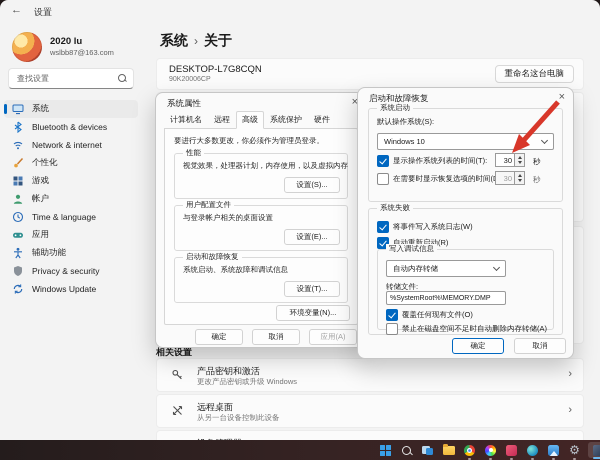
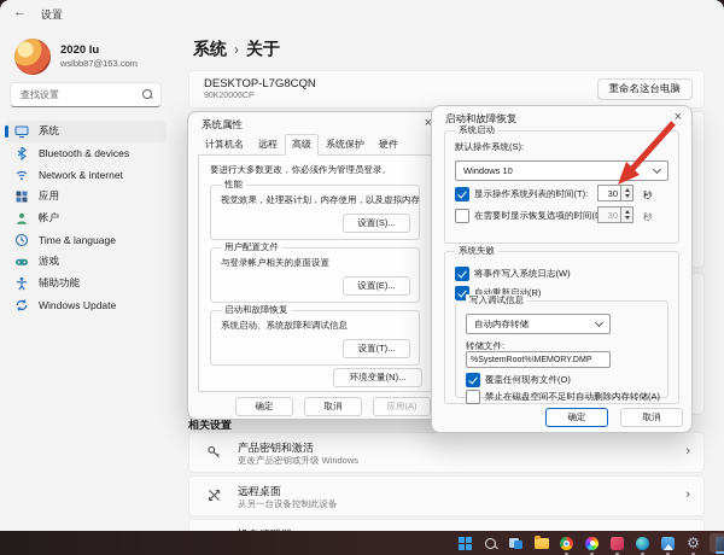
  ←
  设置
  2020 lu
  wslbb87@163.com
  查找设置
  系统
  Bluetooth & devices
  Network & internet
- 个性化
- 游戏
+ 应用
  帐户
  Time & language
- 应用
+ 游戏
  辅助功能
- Privacy & security
  Windows Update
  系统 › 关于
  DESKTOP-L7G8CQN
  重命名这台电脑
  相关设置
  产品密钥和激活
  更改产品密钥或升级 Windows
  ›
  远程桌面
  从另一台设备控制此设备
  ›
  系统属性
  ×
  计算机名
  远程
  高级
  系统保护
  硬件
  要进行大多数更改，你必须作为管理员登录。
  性能
  视觉效果，处理器计划，内存使用，以及虚拟内存
  设置(S)...
  用户配置文件
  与登录帐户相关的桌面设置
  设置(E)...
  启动和故障恢复
  系统启动、系统故障和调试信息
  设置(T)...
  环境变量(N)...
  确定
  取消
  应用(A)
  启动和故障恢复
  ×
  系统启动
  默认操作系统(S):
  Windows 10
  显示操作系统列表的时间(T):
  30
  秒
  在需要时显示恢复选项的时间(
  30
  秒
  系统失败
  将事件写入系统日志(W)
  自动重新启动(R)
  写入调试信息
  自动内存转储
  转储文件:
  %SystemRoot%\MEMORY.DMP
  覆盖任何现有文件(O)
  禁止在磁盘空间不足时自动删除内存转储(A)
  确定
  取消
  ⚙
